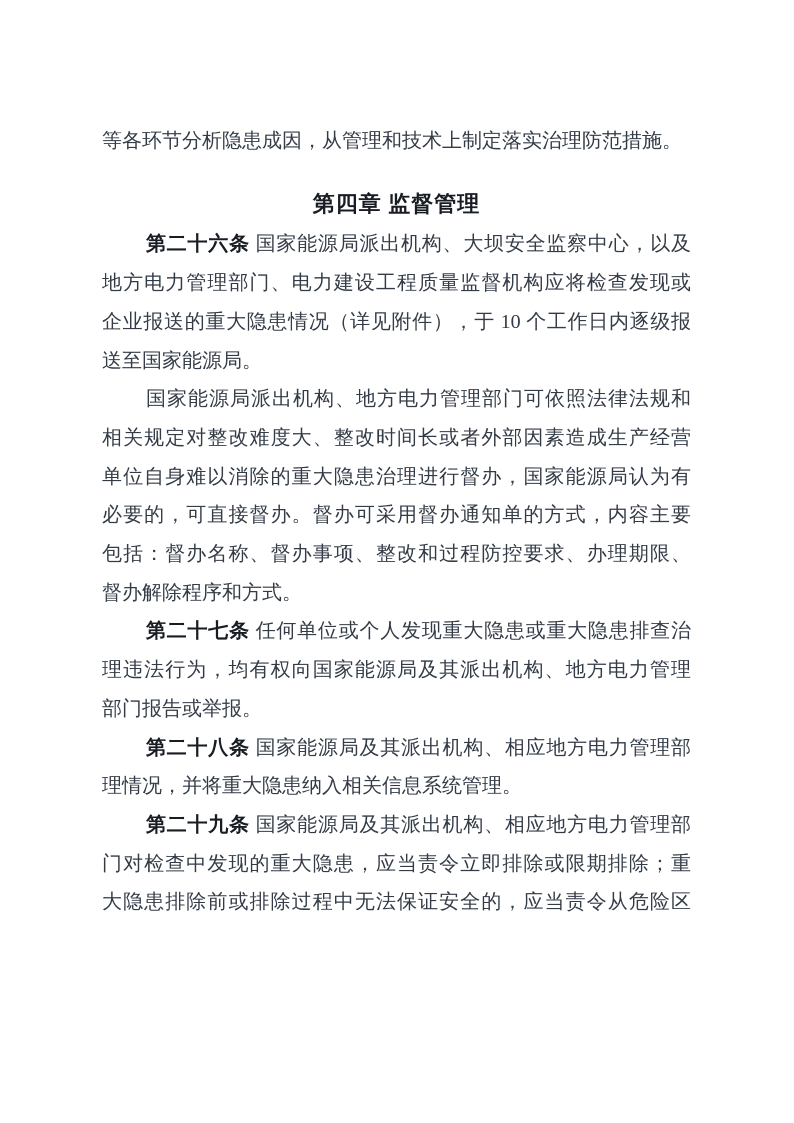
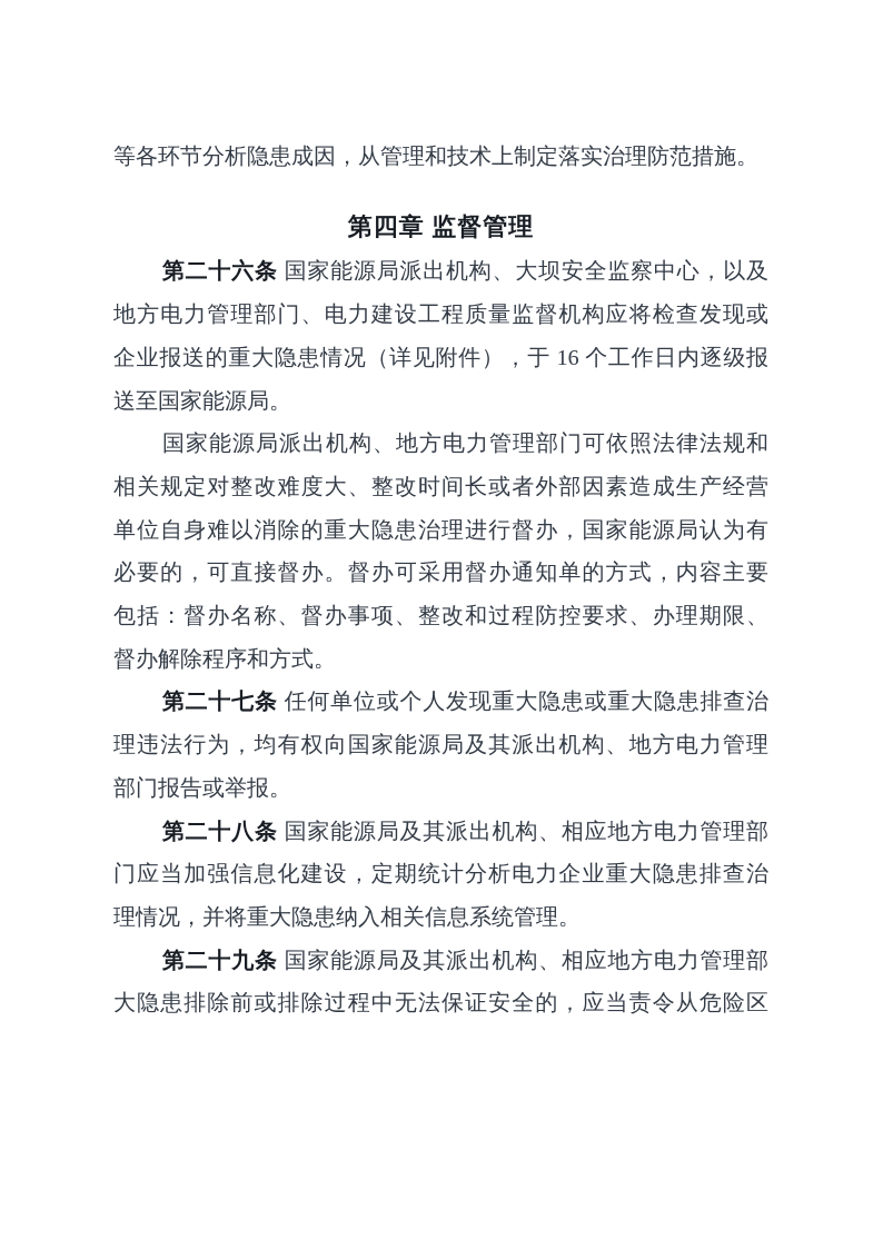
  等各环节分析隐患成因，从管理和技术上制定落实治理防范措施。
  第四章 监督管理
  第二十六条 国家能源局派出机构、大坝安全监察中心，以及
  地方电力管理部门、电力建设工程质量监督机构应将检查发现或
- 企业报送的重大隐患情况（详见附件），于 10 个工作日内逐级报
+ 企业报送的重大隐患情况（详见附件），于 16 个工作日内逐级报
  送至国家能源局。
  国家能源局派出机构、地方电力管理部门可依照法律法规和
  相关规定对整改难度大、整改时间长或者外部因素造成生产经营
  单位自身难以消除的重大隐患治理进行督办，国家能源局认为有
  必要的，可直接督办。督办可采用督办通知单的方式，内容主要
  包括：督办名称、督办事项、整改和过程防控要求、办理期限、
  督办解除程序和方式。
  第二十七条 任何单位或个人发现重大隐患或重大隐患排查治
  理违法行为，均有权向国家能源局及其派出机构、地方电力管理
  部门报告或举报。
  第二十八条 国家能源局及其派出机构、相应地方电力管理部
+ 门应当加强信息化建设，定期统计分析电力企业重大隐患排查治
  理情况，并将重大隐患纳入相关信息系统管理。
  第二十九条 国家能源局及其派出机构、相应地方电力管理部
- 门对检查中发现的重大隐患，应当责令立即排除或限期排除；重
  大隐患排除前或排除过程中无法保证安全的，应当责令从危险区
